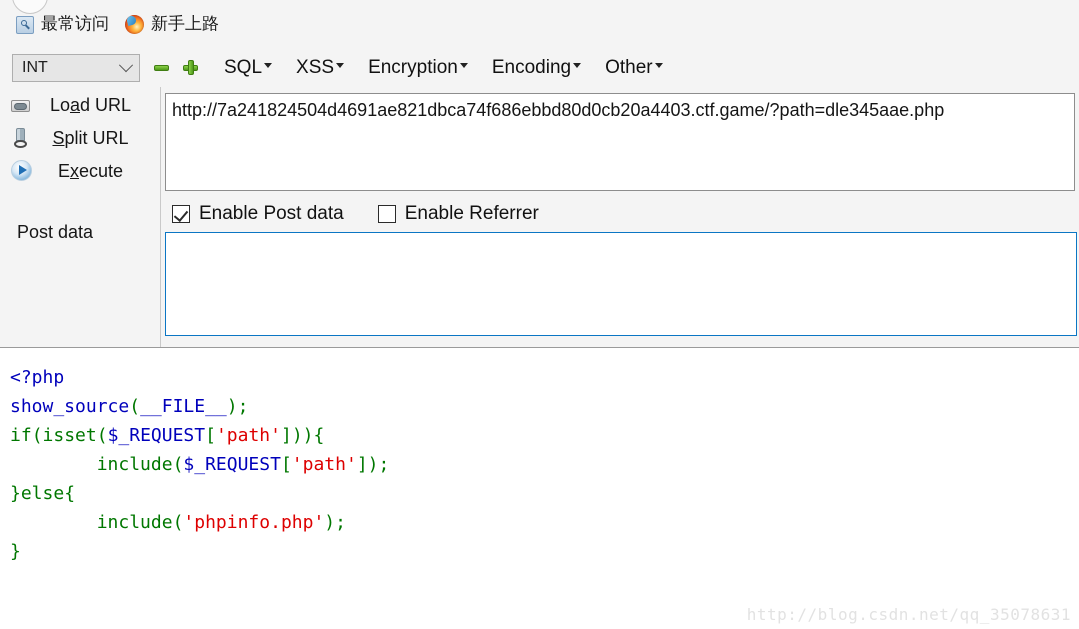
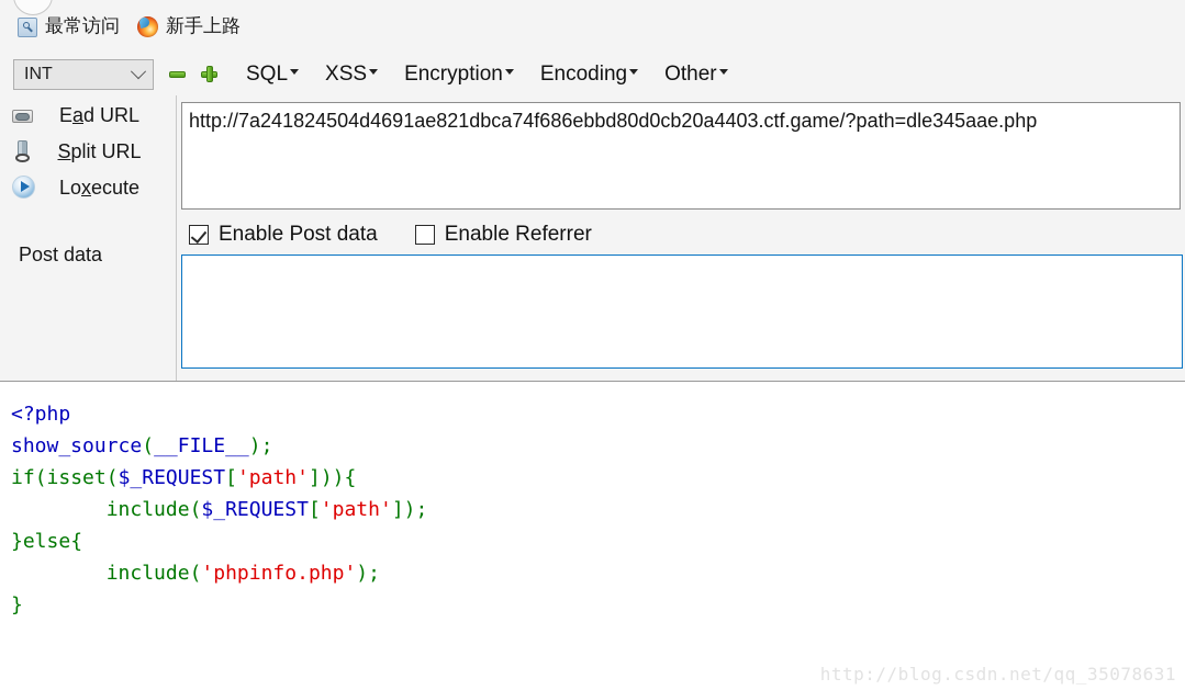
  最常访问
  新手上路
  INT
  SQL
  XSS
  Encryption
  Encoding
  Other
- Load URL
+ Ead URL
  Split URL
- Execute
+ Loxecute
  Post data
  http://7a241824504d4691ae821dbca74f686ebbd80d0cb20a4403.ctf.game/?path=dle345aae.php
  Enable Post data
  Enable Referrer
  <?php
  show_source(__FILE__);
  if(isset($_REQUEST['path'])){
  include($_REQUEST['path']);
  }else{
  include('phpinfo.php');
  }
  http://blog.csdn.net/qq_35078631
